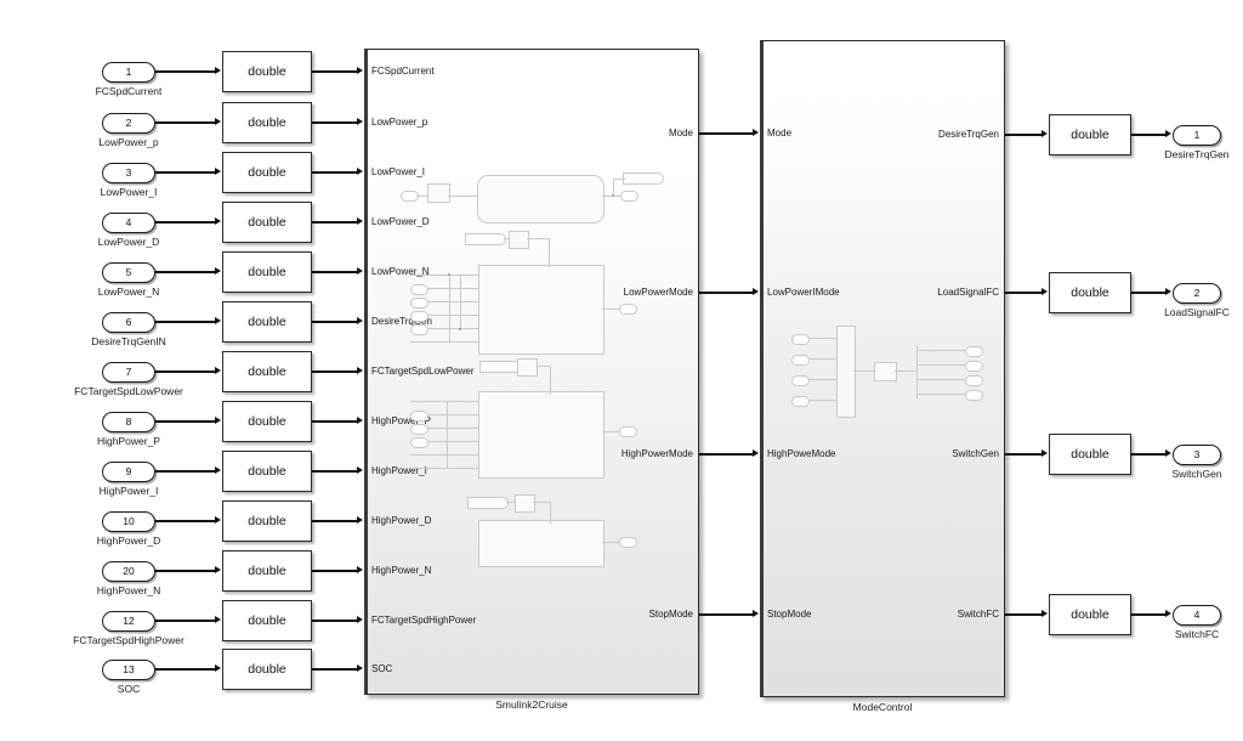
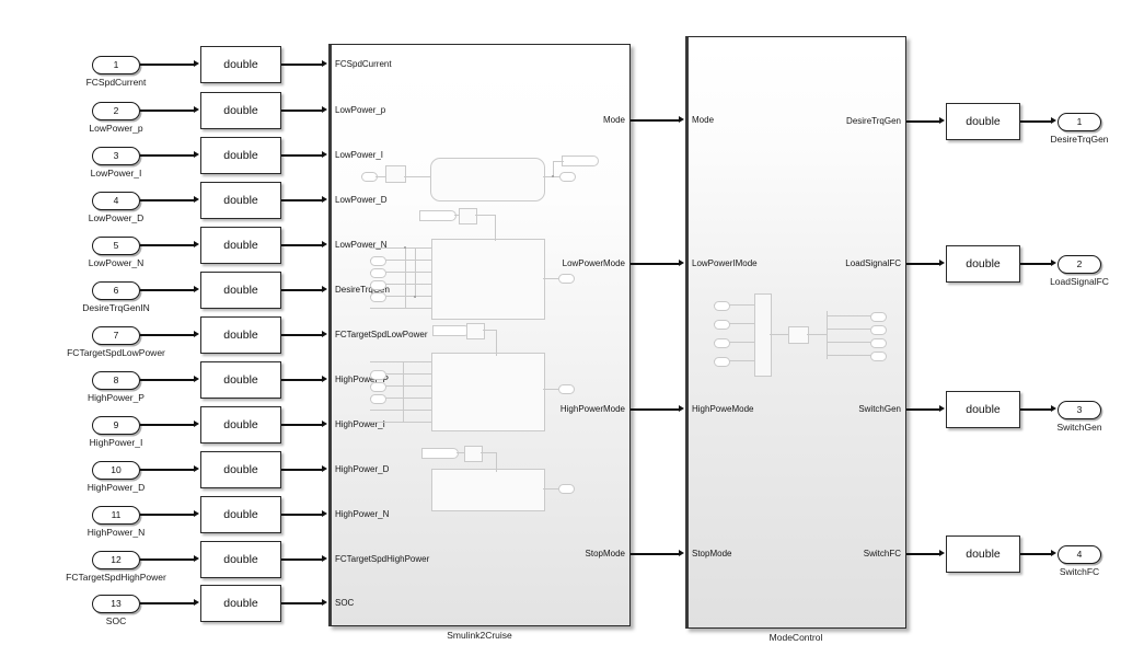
  1
  FCSpdCurrent
  double
  2
  LowPower_p
  double
  3
  LowPower_I
  double
  4
  LowPower_D
  double
  5
  LowPower_N
  double
  6
  DesireTrqGenIN
  double
  7
  FCTargetSpdLowPower
  double
  8
  HighPower_P
  double
  9
  HighPower_I
  double
  10
  HighPower_D
  double
- 20
+ 11
  HighPower_N
  double
  12
  FCTargetSpdHighPower
  double
  13
  SOC
  double
  Smulink2Cruise
  FCSpdCurrent
  LowPower_p
  LowPower_I
  LowPower_D
  LowPower_N
  DesireTrqn
  FCTargetSpdLowPower
  HighPowP
  HighPower_I
  HighPower_D
  HighPower_N
  FCTargetSpdHighPower
  SOC
  Mode
  LowPowerMode
  HighPowerMode
  StopMode
  ModeControl
  Mode
  LowPowerIMode
  HighPoweMode
  StopMode
  DesireTrqGen
  LoadSignalFC
  SwitchGen
  SwitchFC
  double
  1
  DesireTrqGen
  double
  2
  LoadSignalFC
  double
  3
  SwitchGen
  double
  4
  SwitchFC
